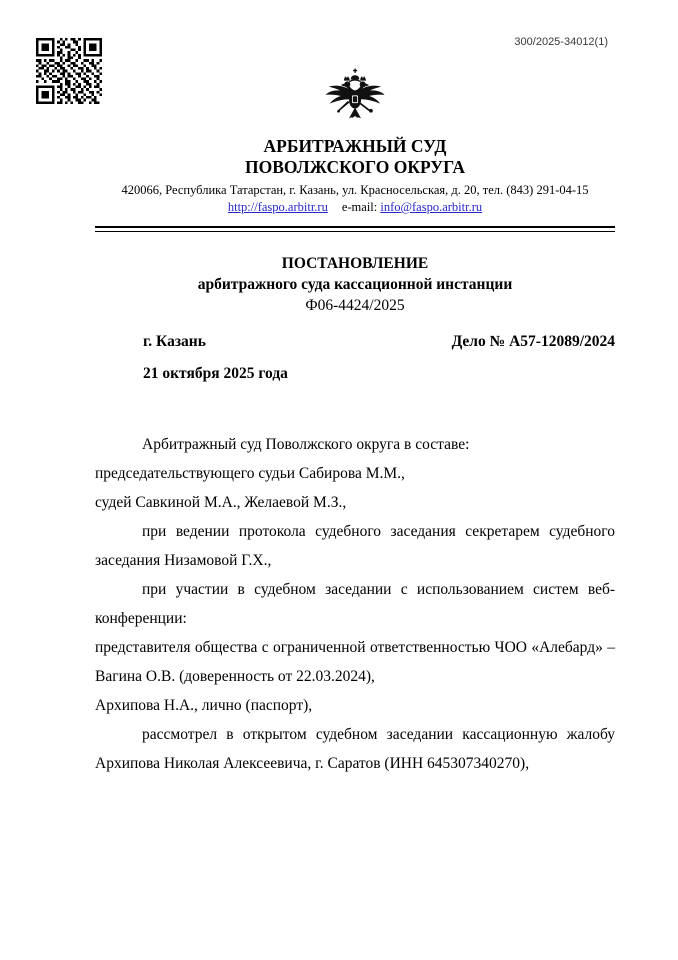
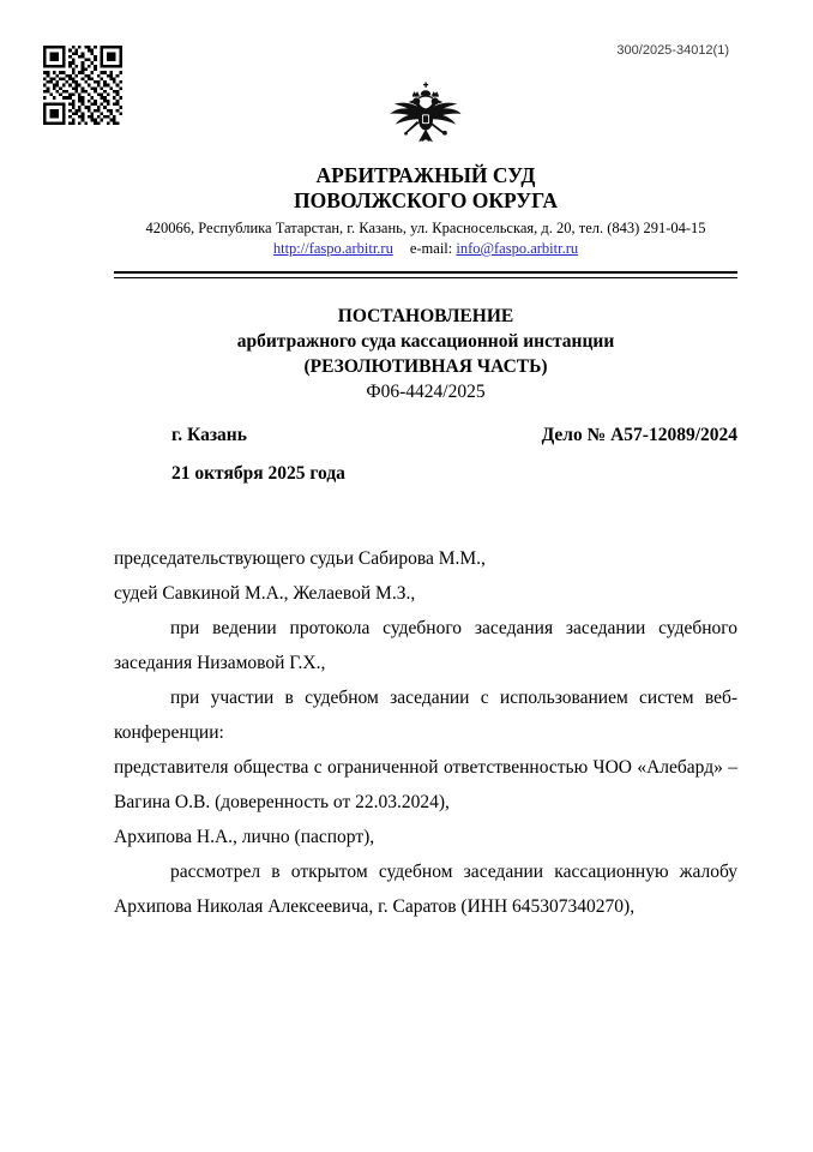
  300/2025-34012(1)
  АРБИТРАЖНЫЙ СУД
  ПОВОЛЖСКОГО ОКРУГА
  420066, Республика Татарстан, г. Казань, ул. Красносельская, д. 20, тел. (843) 291-04-15
  http://faspo.arbitr.ru e-mail: info@faspo.arbitr.ru
  ПОСТАНОВЛЕНИЕ
  арбитражного суда кассационной инстанции
+ (РЕЗОЛЮТИВНАЯ ЧАСТЬ)
  Ф06-4424/2025
  г. Казань
  Дело № А57-12089/2024
  21 октября 2025 года
- Арбитражный суд Поволжского округа в составе:
  председательствующего судьи Сабирова М.М.,
  судей Савкиной М.А., Желаевой М.З.,
- при ведении протокола судебного заседания секретарем судебного заседания Низамовой Г.Х.,
+ при ведении протокола судебного заседания заседании судебного заседания Низамовой Г.Х.,
  при участии в судебном заседании с использованием систем веб-конференции:
  представителя общества с ограниченной ответственностью ЧОО «Алебард» – Вагина О.В. (доверенность от 22.03.2024),
  Архипова Н.А., лично (паспорт),
  рассмотрел в открытом судебном заседании кассационную жалобу Архипова Николая Алексеевича, г. Саратов (ИНН 645307340270),
